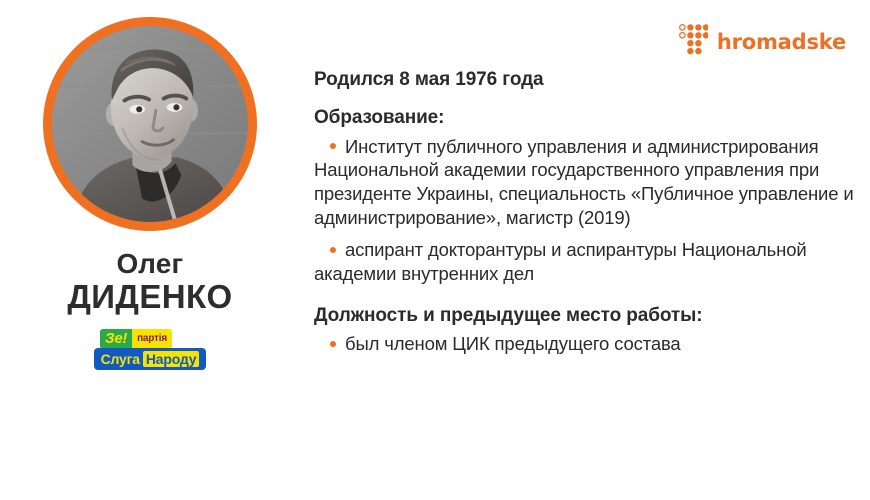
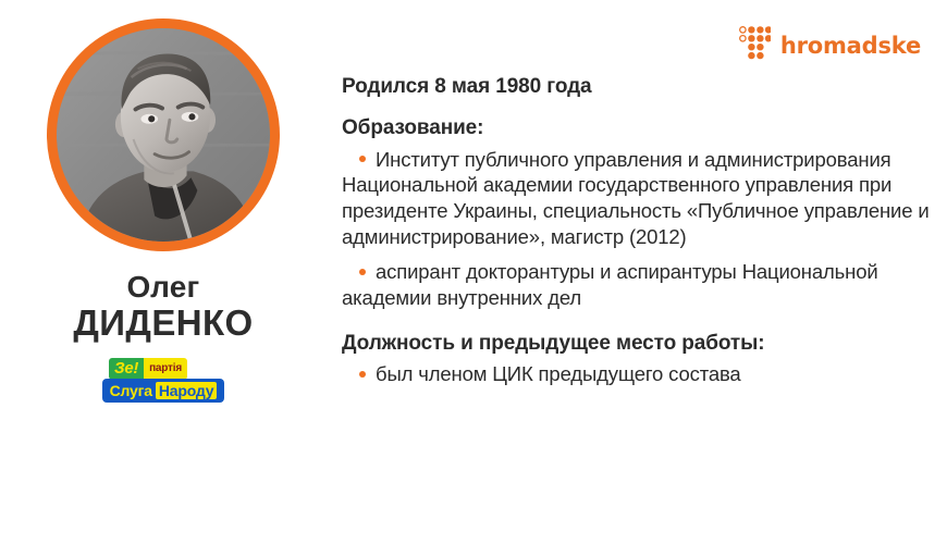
  hromadske
  Олег
  ДИДЕНКО
  Зе!
  партія
  Слуга
  Народу
- Родился 8 мая 1976 года
+ Родился 8 мая 1980 года
  Образование:
- Институт публичного управления и администрирования Национальной академии государственного управления при президенте Украины, специальность «Публичное управление и администрирование», магистр (2019)
+ Институт публичного управления и администрирования Национальной академии государственного управления при президенте Украины, специальность «Публичное управление и администрирование», магистр (2012)
  аспирант докторантуры и аспирантуры Национальной академии внутренних дел
  Должность и предыдущее место работы:
  был членом ЦИК предыдущего состава
